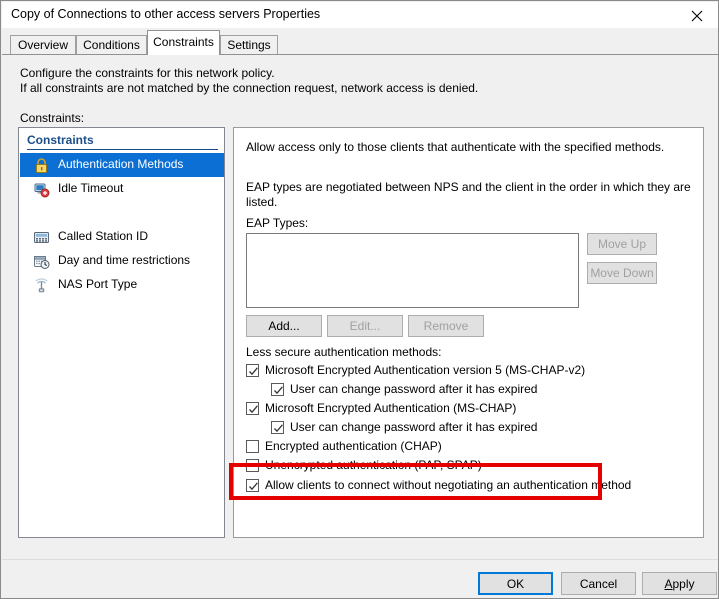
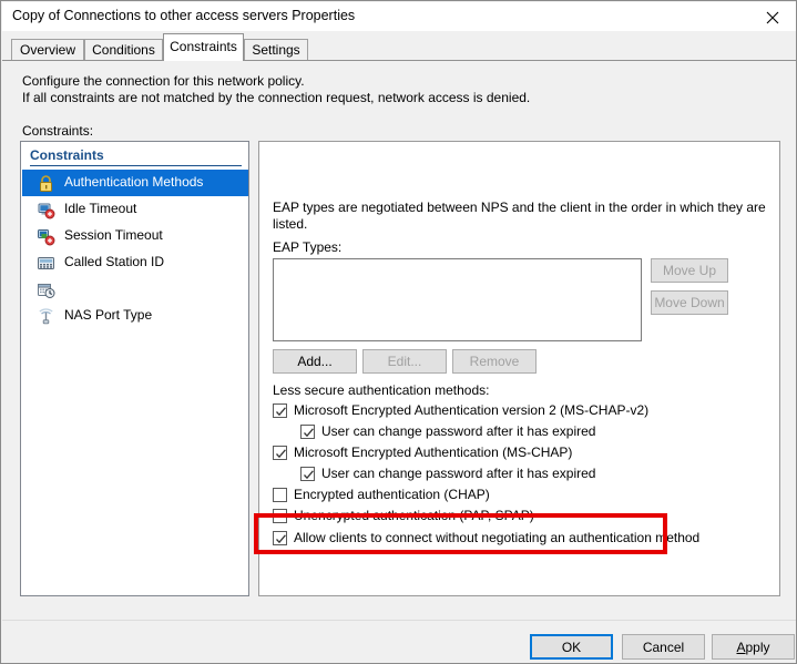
  Copy of Connections to other access servers Properties
  Overview
  Conditions
  Constraints
  Settings
- Configure the constraints for this network policy.
+ Configure the connection for this network policy.
  If all constraints are not matched by the connection request, network access is denied.
  Constraints:
  Constraints
  Authentication Methods
  Idle Timeout
+ Session Timeout
  Called Station ID
- Day and time restrictions
  NAS Port Type
- Allow access only to those clients that authenticate with the specified methods.
  EAP types are negotiated between NPS and the client in the order in which they are
  listed.
  EAP Types:
  Move Up
  Move Down
  Add...
  Edit...
  Remove
  Less secure authentication methods:
- Microsoft Encrypted Authentication version 5 (MS-CHAP-v2)
+ Microsoft Encrypted Authentication version 2 (MS-CHAP-v2)
  User can change password after it has expired
  Microsoft Encrypted Authentication (MS-CHAP)
  User can change password after it has expired
  Encrypted authentication (CHAP)
  Unencrypted authentication (PAP, SPAP)
  Allow clients to connect without negotiating an authentication method
  OK
  Cancel
  Apply
